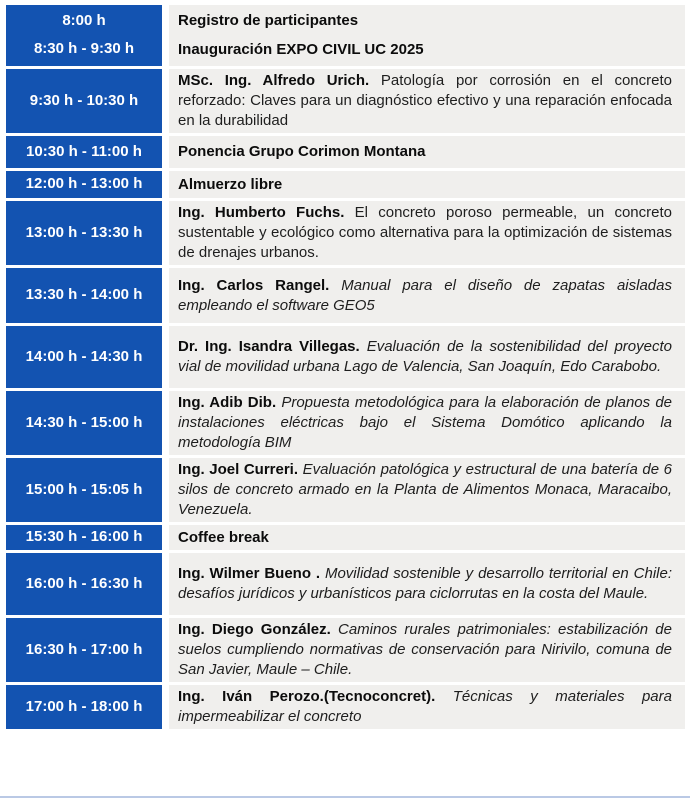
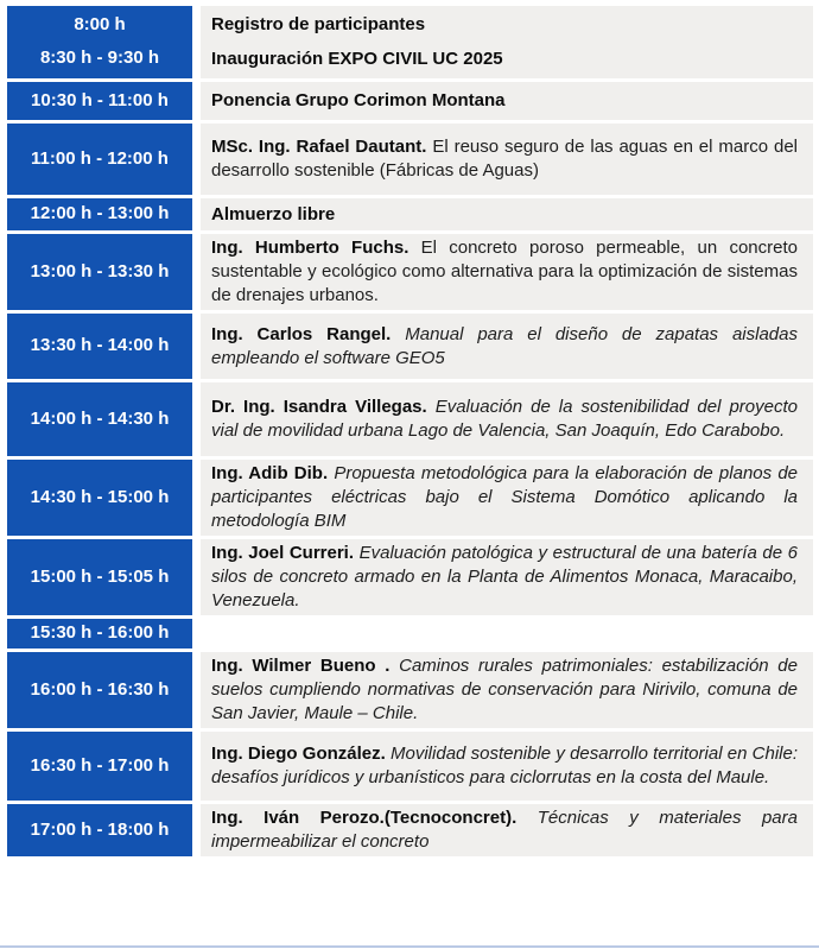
  8:00 h
  8:30 h - 9:30 h
  Registro de participantes
  Inauguración EXPO CIVIL UC 2025
- 9:30 h - 10:30 h
- MSc. Ing. Alfredo Urich. Patología por corrosión en el concreto reforzado: Claves para un diagnóstico efectivo y una reparación enfocada en la durabilidad
  10:30 h - 11:00 h
  Ponencia Grupo Corimon Montana
+ 11:00 h - 12:00 h
+ MSc. Ing. Rafael Dautant. El reuso seguro de las aguas en el marco del desarrollo sostenible (Fábricas de Aguas)
  12:00 h - 13:00 h
  Almuerzo libre
  13:00 h - 13:30 h
  Ing. Humberto Fuchs. El concreto poroso permeable, un concreto sustentable y ecológico como alternativa para la optimización de sistemas de drenajes urbanos.
  13:30 h - 14:00 h
  Ing. Carlos Rangel. Manual para el diseño de zapatas aisladas empleando el software GEO5
  14:00 h - 14:30 h
  Dr. Ing. Isandra Villegas. Evaluación de la sostenibilidad del proyecto vial de movilidad urbana Lago de Valencia, San Joaquín, Edo Carabobo.
  14:30 h - 15:00 h
- Ing. Adib Dib. Propuesta metodológica para la elaboración de planos de instalaciones eléctricas bajo el Sistema Domótico aplicando la metodología BIM
+ Ing. Adib Dib. Propuesta metodológica para la elaboración de planos de participantes eléctricas bajo el Sistema Domótico aplicando la metodología BIM
  15:00 h - 15:05 h
  Ing. Joel Curreri. Evaluación patológica y estructural de una batería de 6 silos de concreto armado en la Planta de Alimentos Monaca, Maracaibo, Venezuela.
  15:30 h - 16:00 h
- Coffee break
  16:00 h - 16:30 h
- Ing. Wilmer Bueno . Movilidad sostenible y desarrollo territorial en Chile: desafíos jurídicos y urbanísticos para ciclorrutas en la costa del Maule.
+ Ing. Wilmer Bueno . Caminos rurales patrimoniales: estabilización de suelos cumpliendo normativas de conservación para Nirivilo, comuna de San Javier, Maule – Chile.
  16:30 h - 17:00 h
- Ing. Diego González. Caminos rurales patrimoniales: estabilización de suelos cumpliendo normativas de conservación para Nirivilo, comuna de San Javier, Maule – Chile.
+ Ing. Diego González. Movilidad sostenible y desarrollo territorial en Chile: desafíos jurídicos y urbanísticos para ciclorrutas en la costa del Maule.
  17:00 h - 18:00 h
  Ing. Iván Perozo.(Tecnoconcret). Técnicas y materiales para impermeabilizar el concreto
